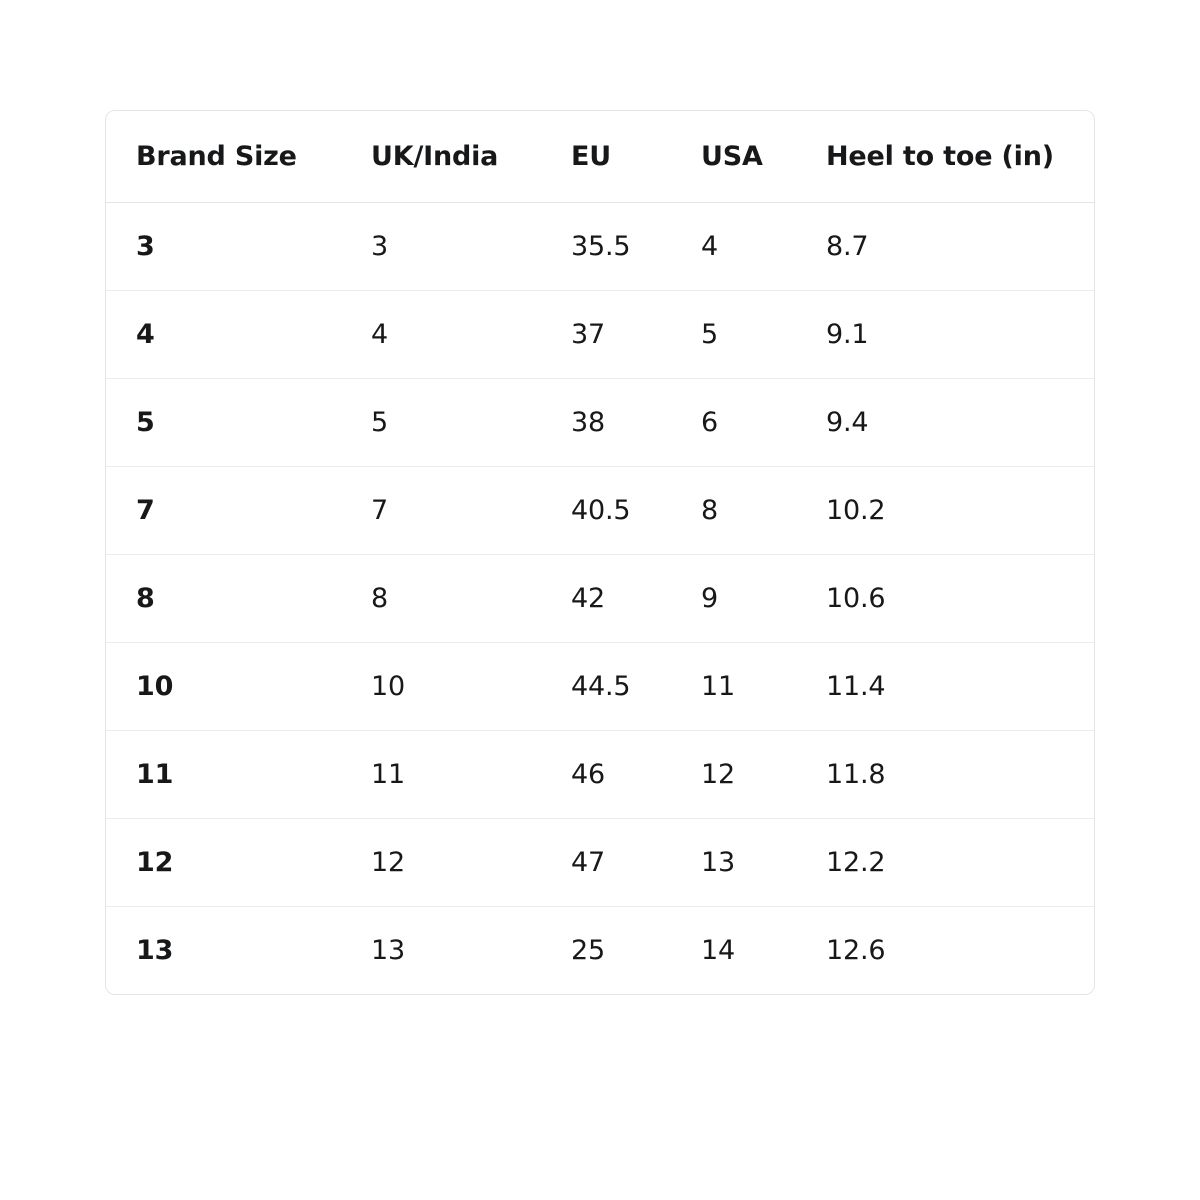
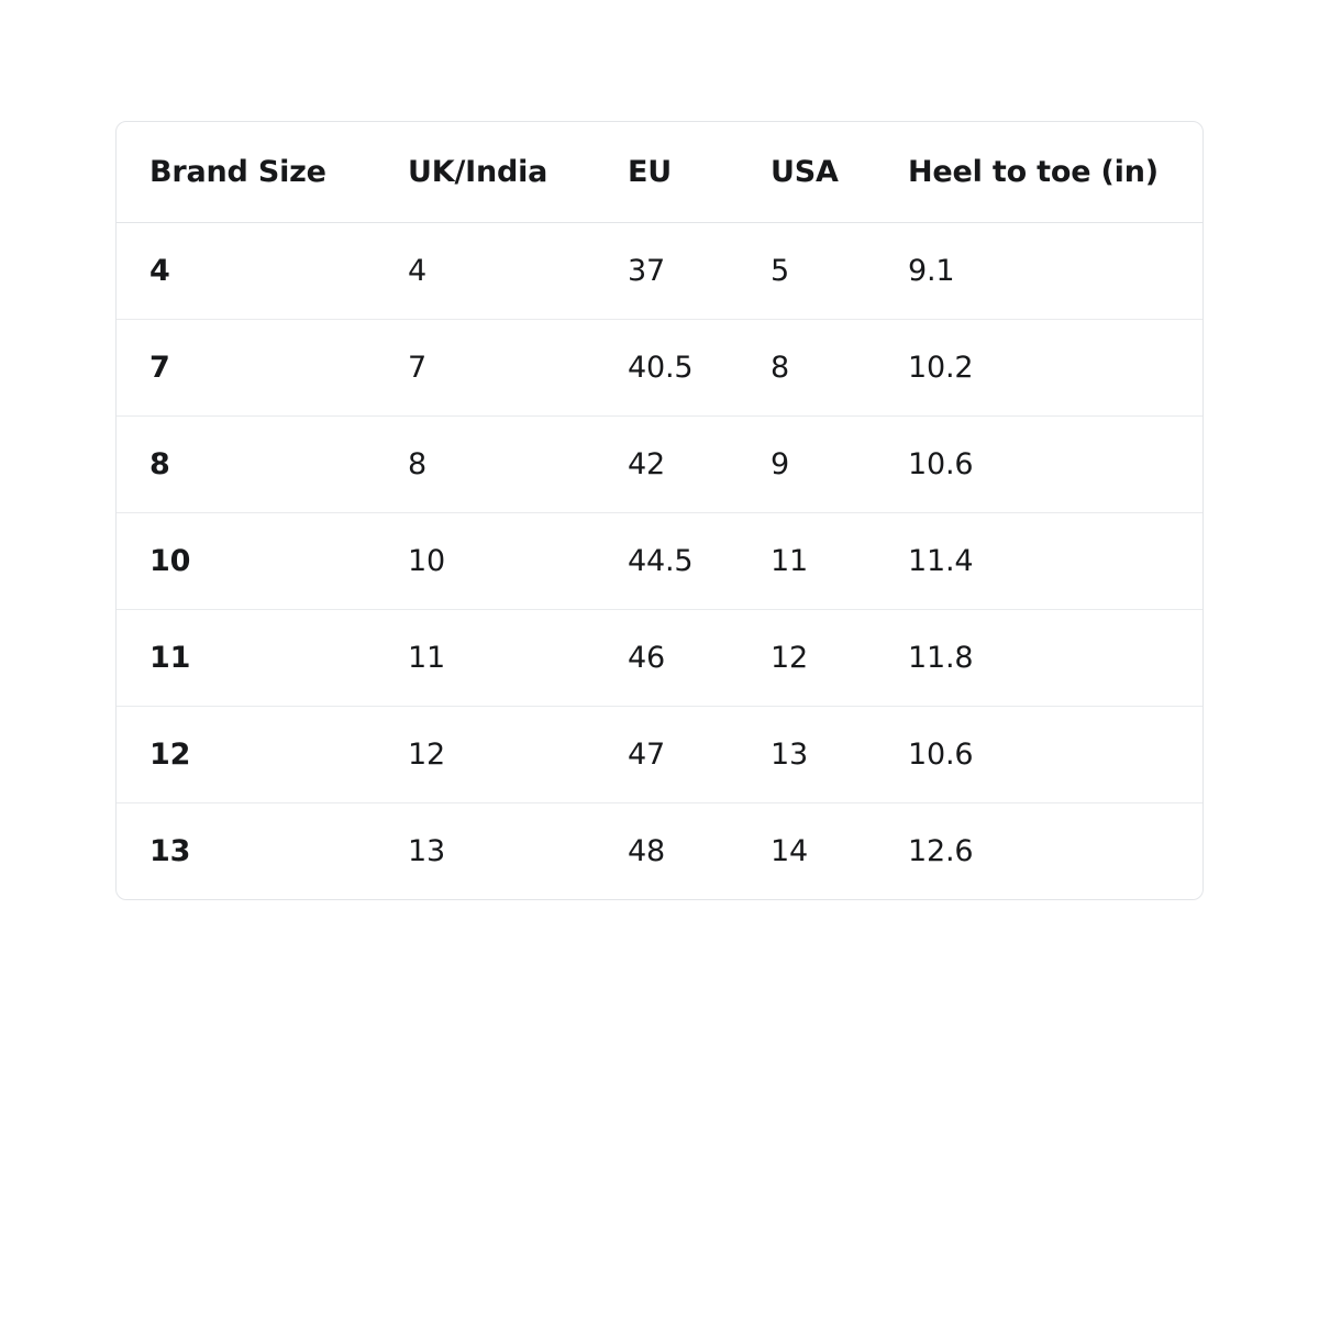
  Brand Size	UK/India	EU	USA	Heel to toe (in)
- 3	3	35.5	4	8.7
  4	4	37	5	9.1
- 5	5	38	6	9.4
  7	7	40.5	8	10.2
  8	8	42	9	10.6
  10	10	44.5	11	11.4
  11	11	46	12	11.8
- 12	12	47	13	12.2
+ 12	12	47	13	10.6
- 13	13	25	14	12.6
+ 13	13	48	14	12.6
